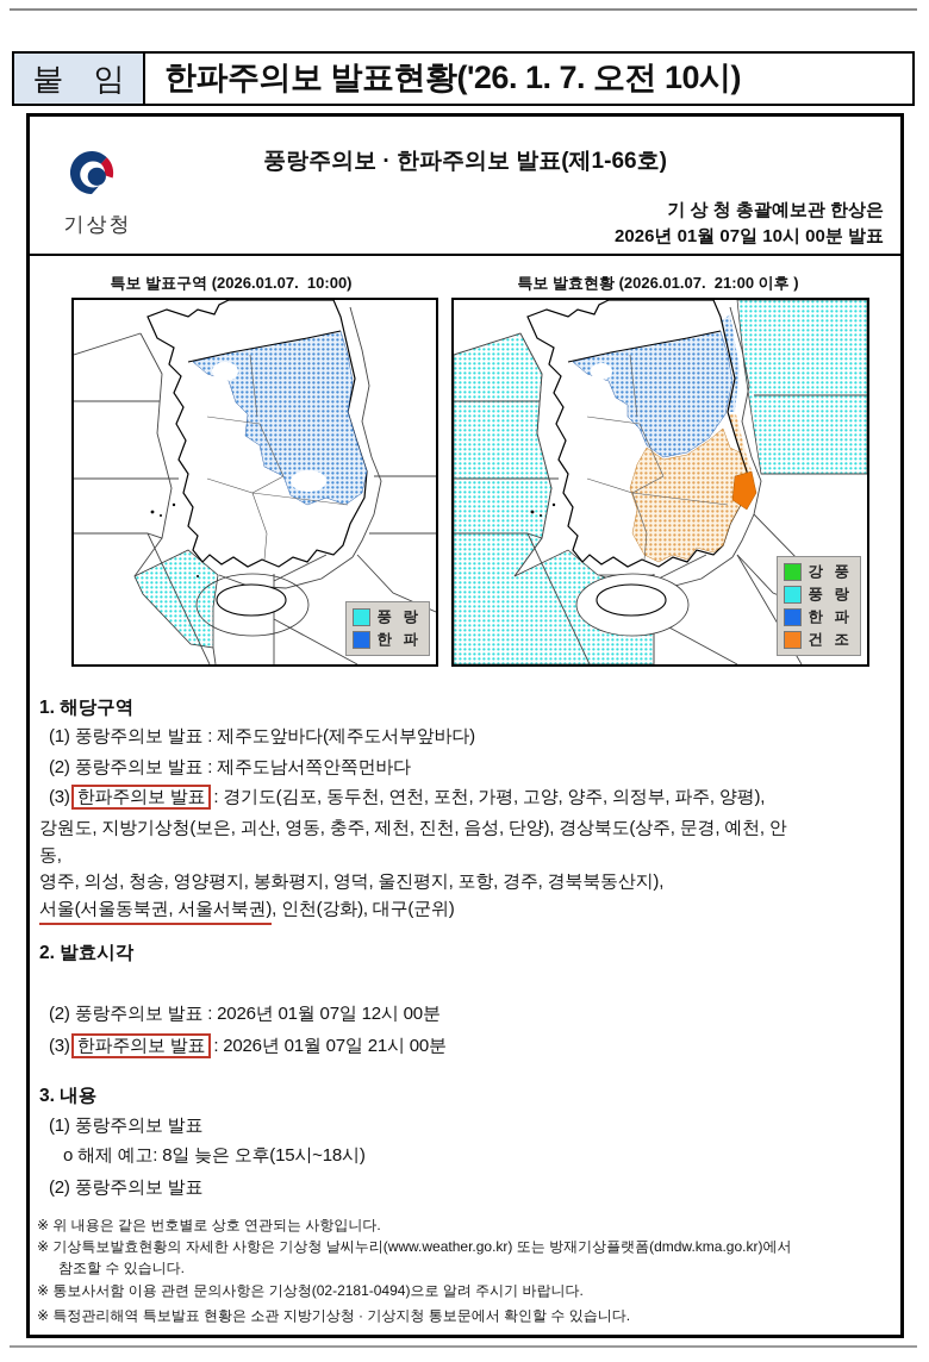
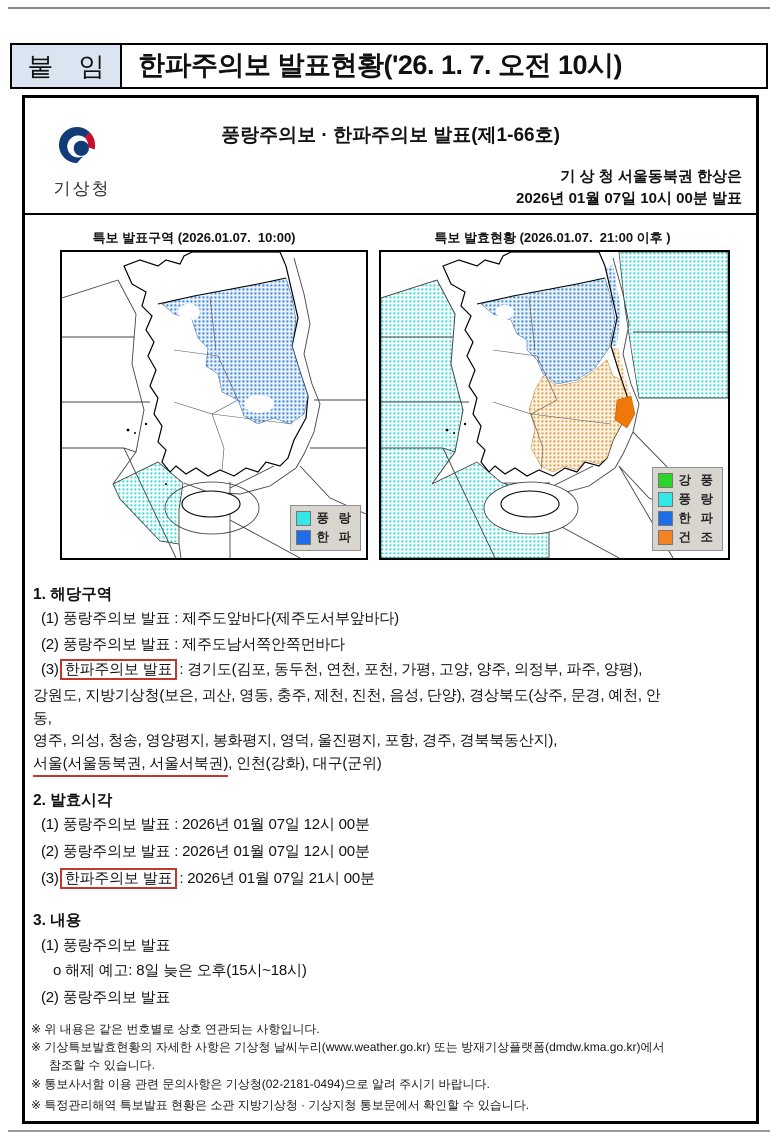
  붙 임
  한파주의보 발표현황('26. 1. 7. 오전 10시)
  기상청
  풍랑주의보 · 한파주의보 발표(제1-66호)
- 기 상 청 총괄예보관 한상은
+ 기 상 청 서울동북권 한상은
  2026년 01월 07일 10시 00분 발표
  특보 발표구역 (2026.01.07. 10:00)
  특보 발효현황 (2026.01.07. 21:00 이후 )
  풍 랑
  한 파
  강 풍
  풍 랑
  한 파
  건 조
  1. 해당구역
  (1) 풍랑주의보 발표 : 제주도앞바다(제주도서부앞바다)
  (2) 풍랑주의보 발표 : 제주도남서쪽안쪽먼바다
  (3) 한파주의보 발표 : 경기도(김포, 동두천, 연천, 포천, 가평, 고양, 양주, 의정부, 파주, 양평),
  강원도, 지방기상청(보은, 괴산, 영동, 충주, 제천, 진천, 음성, 단양), 경상북도(상주, 문경, 예천, 안
  동,
  영주, 의성, 청송, 영양평지, 봉화평지, 영덕, 울진평지, 포항, 경주, 경북북동산지),
  서울(서울동북권, 서울서북권), 인천(강화), 대구(군위)
  2. 발효시각
+ (1) 풍랑주의보 발표 : 2026년 01월 07일 12시 00분
  (2) 풍랑주의보 발표 : 2026년 01월 07일 12시 00분
  (3) 한파주의보 발표 : 2026년 01월 07일 21시 00분
  3. 내용
  (1) 풍랑주의보 발표
  o 해제 예고: 8일 늦은 오후(15시~18시)
  (2) 풍랑주의보 발표
  ※ 위 내용은 같은 번호별로 상호 연관되는 사항입니다.
  ※ 기상특보발효현황의 자세한 사항은 기상청 날씨누리(www.weather.go.kr) 또는 방재기상플랫폼(dmdw.kma.go.kr)에서
  참조할 수 있습니다.
  ※ 통보사서함 이용 관련 문의사항은 기상청(02-2181-0494)으로 알려 주시기 바랍니다.
  ※ 특정관리해역 특보발표 현황은 소관 지방기상청 · 기상지청 통보문에서 확인할 수 있습니다.
